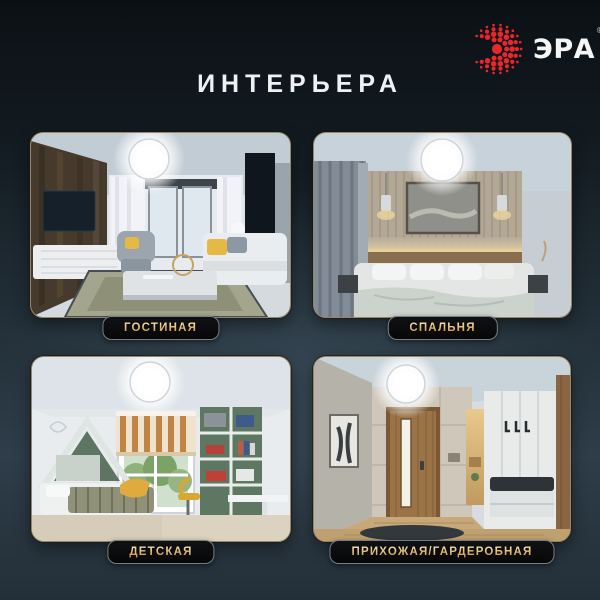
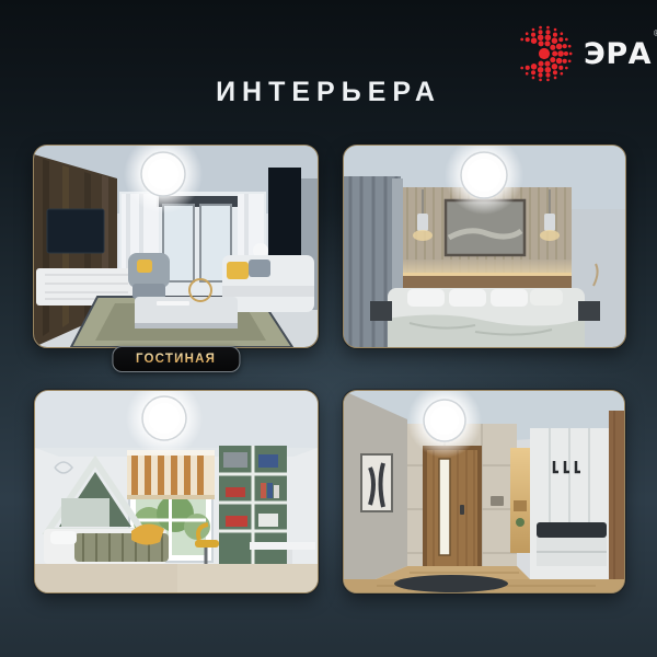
  ИНТЕРЬЕРА
  ЭРА
  ГОСТИНАЯ
- СПАЛЬНЯ
- ДЕТСКАЯ
- ПРИХОЖАЯ/ГАРДЕРОБНАЯ
